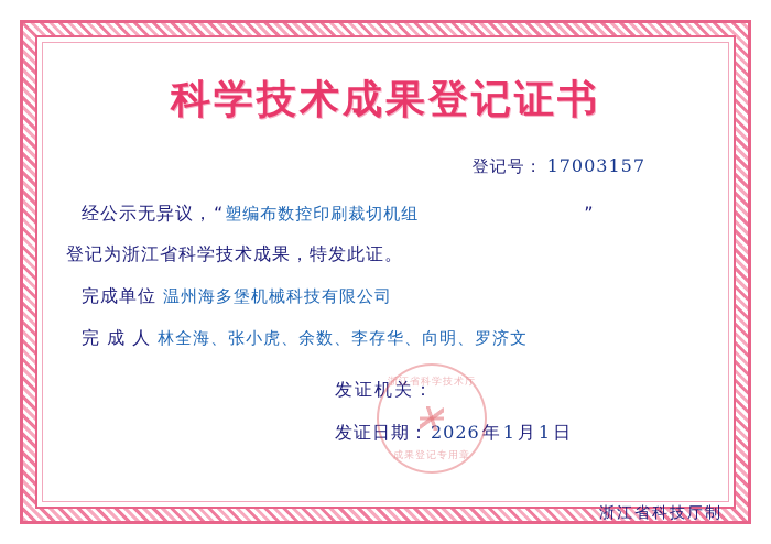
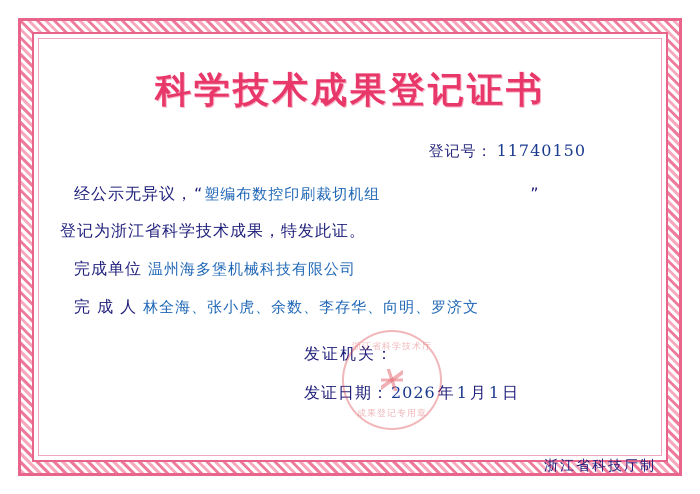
  科学技术成果登记证书
  登记号：
- 17003157
+ 11740150
  经公示无异议，
  “
  塑编布数控印刷裁切机组
  ”
  登记为浙江省科学技术成果，特发此证。
  完成单位
  温州海多堡机械科技有限公司
  完 成 人
  林全海、张小虎、余数、李存华、向明、罗济文
  发证机关：
  发证日期：
  2026
  年
  1
  月
  1
  日
  浙江省科学技术厅
  成果登记专用章
  浙江省科技厅制
